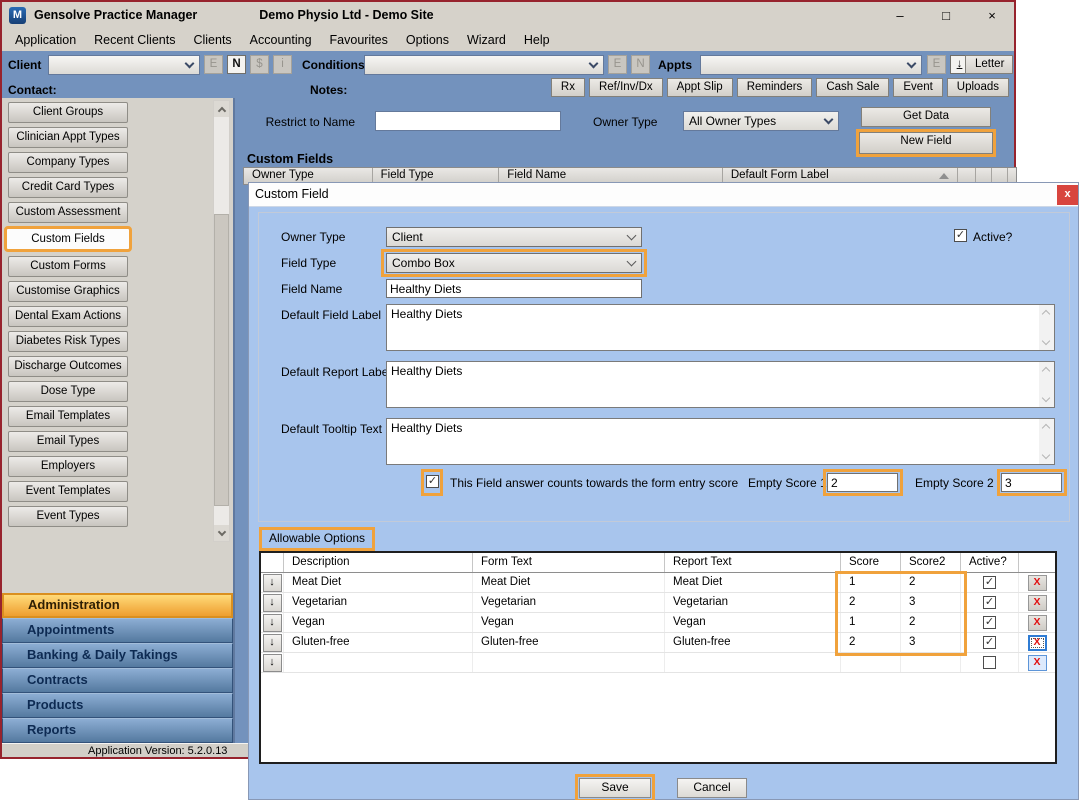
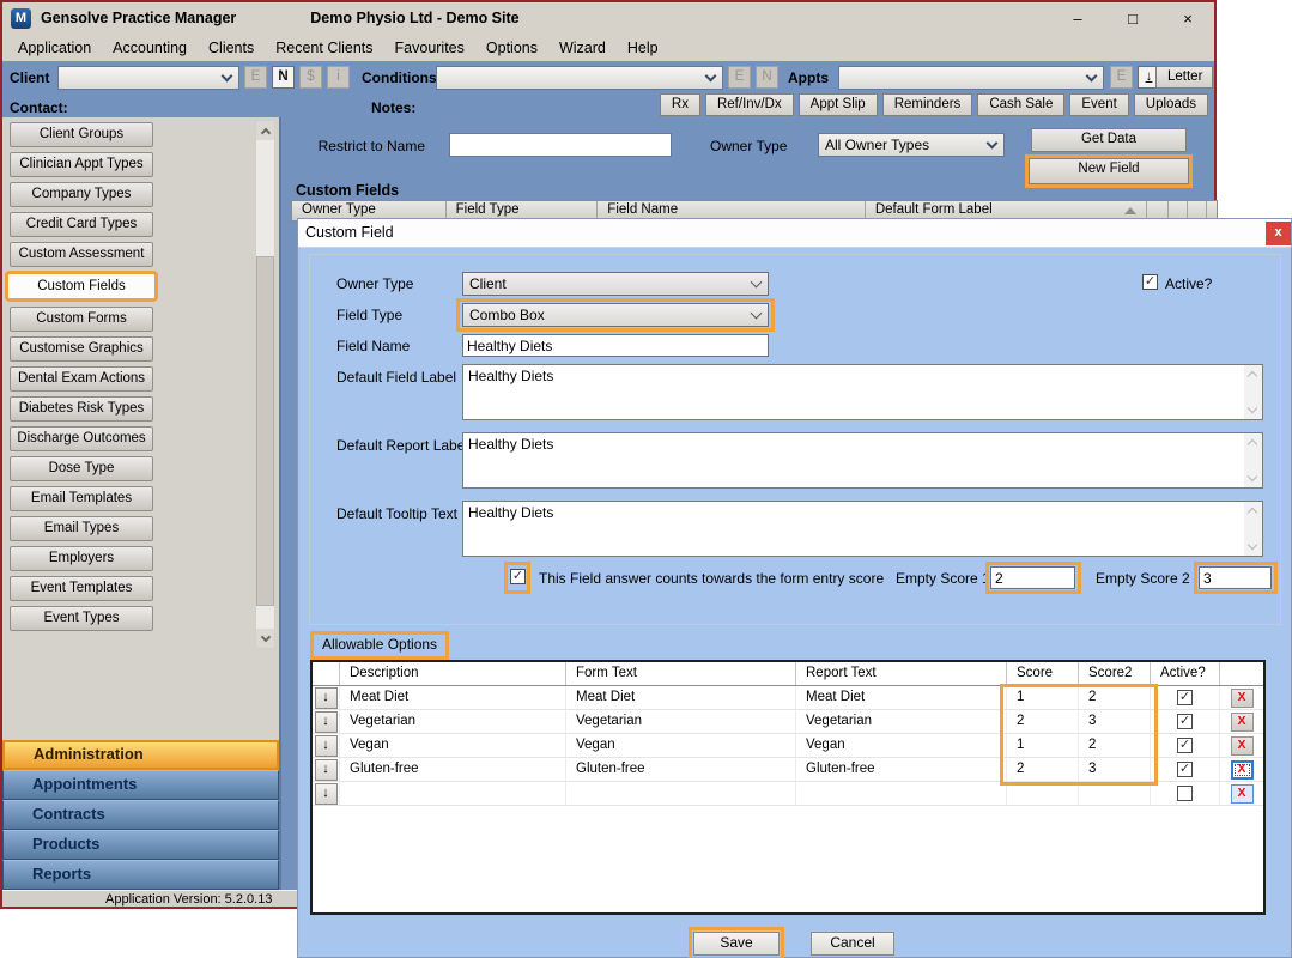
  M
  Gensolve Practice Manager
  Demo Physio Ltd - Demo Site
  –
  □
  ×
  Application
- Recent Clients
+ Accounting
  Clients
- Accounting
+ Recent Clients
  Favourites
  Options
  Wizard
  Help
  Client
  E
  N
  $
  i
  Conditions
  E
  N
  Appts
  E
  ↓
  Letter
  Contact:
  Notes:
  Rx
  Ref/Inv/Dx
  Appt Slip
  Reminders
  Cash Sale
  Event
  Uploads
  Client Groups
  Clinician Appt Types
  Company Types
  Credit Card Types
  Custom Assessment
  Custom Fields
  Custom Forms
  Customise Graphics
  Dental Exam Actions
  Diabetes Risk Types
  Discharge Outcomes
  Dose Type
  Email Templates
  Email Types
  Employers
  Event Templates
  Event Types
  Administration
  Appointments
- Banking & Daily Takings
  Contracts
  Products
  Reports
  Restrict to Name
  Owner Type
  All Owner Types
  Get Data
  New Field
  Custom Fields
  Owner Type
  Field Type
  Field Name
  Default Form Label
  Application Version: 5.2.0.13
  Custom Field
  x
  Owner Type
  Client
  ✓
  Active?
  Field Type
  Combo Box
  Field Name
  Healthy Diets
  Default Field Label
  Healthy Diets
  Default Report Lab
  Healthy Diets
  Default Tooltip Text
  Healthy Diets
  ✓
  This Field answer counts towards the form entry score
  Empty Score 1
  2
  Empty Score 2
  3
  Allowable Options
  Description
  Form Text
  Report Text
  Score
  Score2
  Active?
  ↓
  Meat Diet
  Meat Diet
  Meat Diet
  1
  2
  ✓
  X
  ↓
  Vegetarian
  Vegetarian
  Vegetarian
  2
  3
  ✓
  X
  ↓
  Vegan
  Vegan
  Vegan
  1
  2
  ✓
  X
  ↓
  Gluten-free
  Gluten-free
  Gluten-free
  2
  3
  ✓
  X
  ↓
  X
  Save
  Cancel
